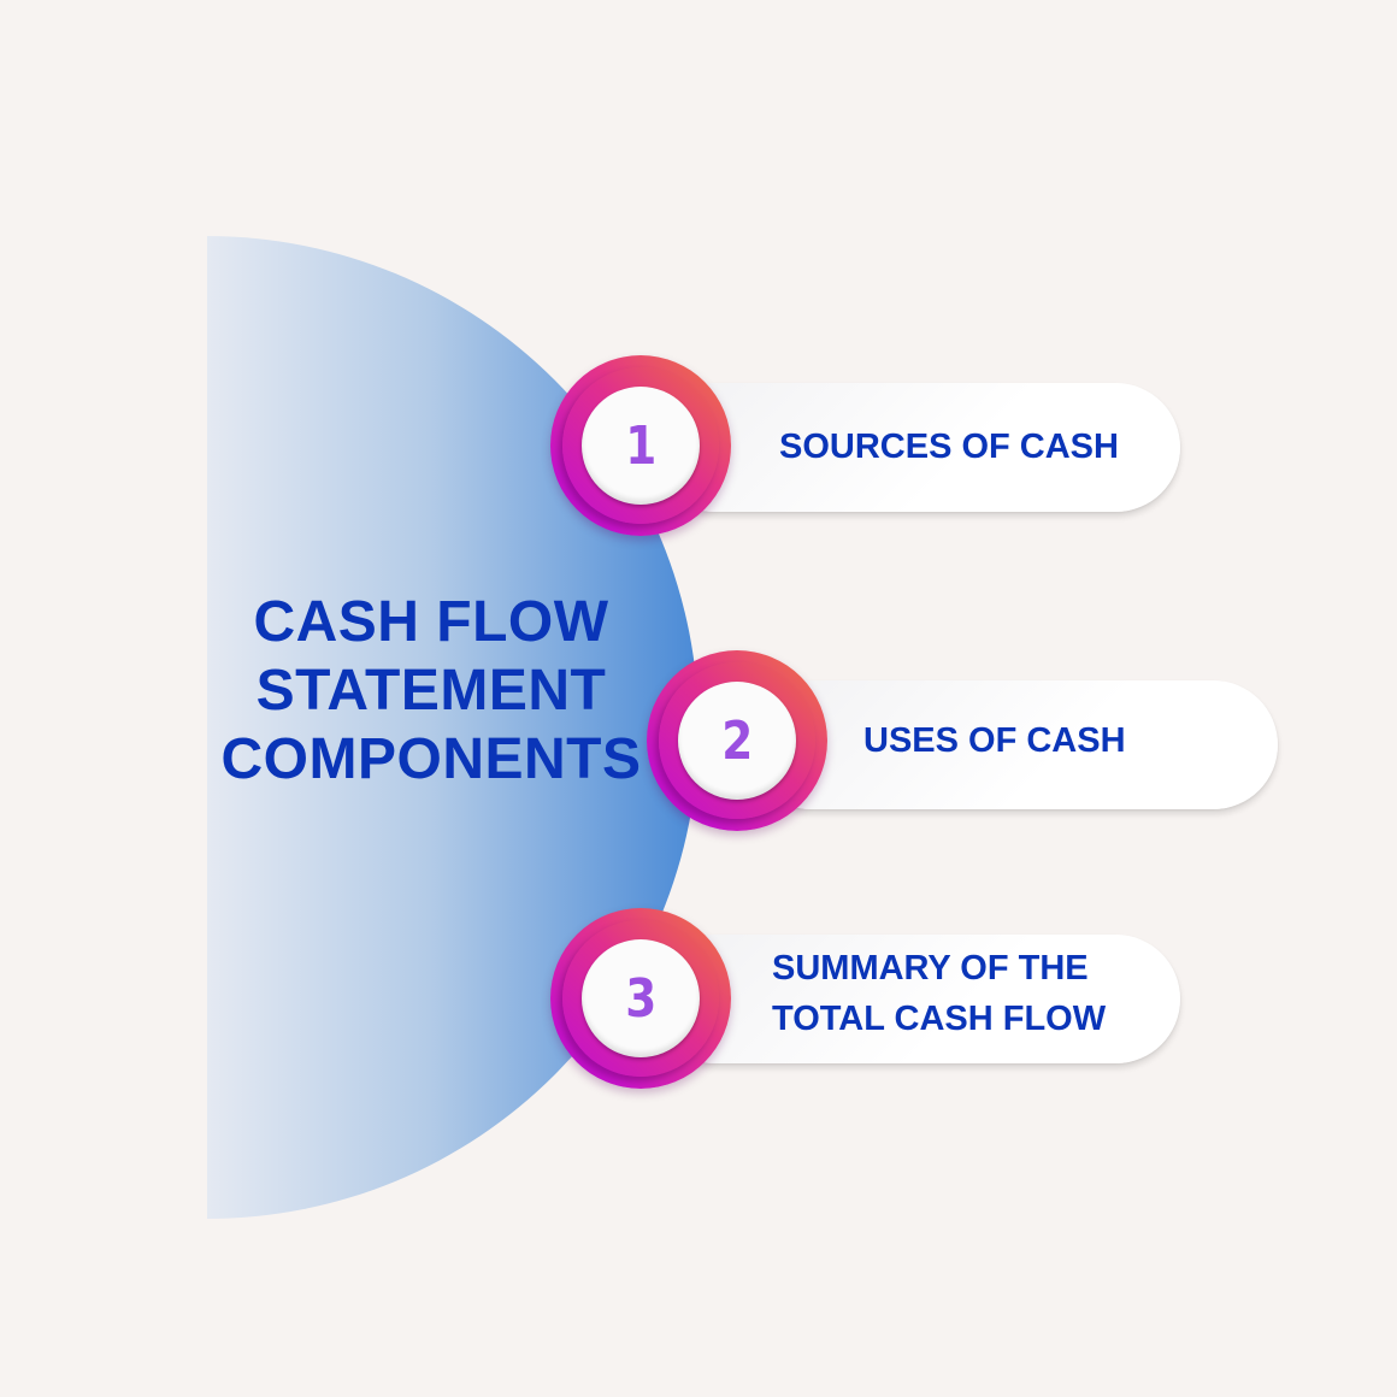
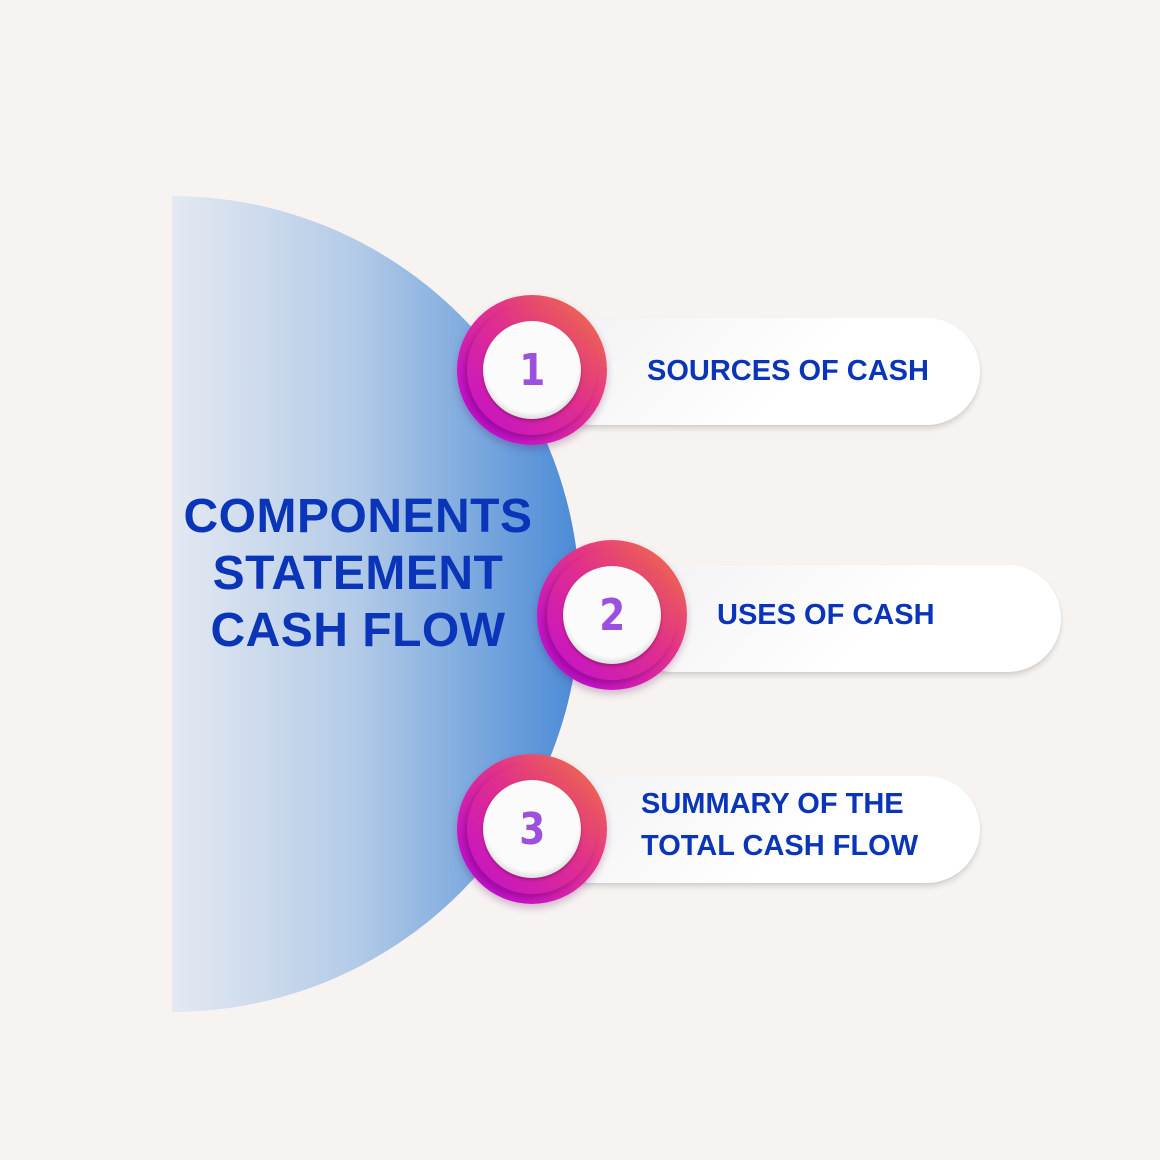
- CASH FLOW
+ COMPONENTS
  STATEMENT
- COMPONENTS
+ CASH FLOW
  SOURCES OF CASH
  1
  USES OF CASH
  2
  SUMMARY OF THE
  TOTAL CASH FLOW
  3
